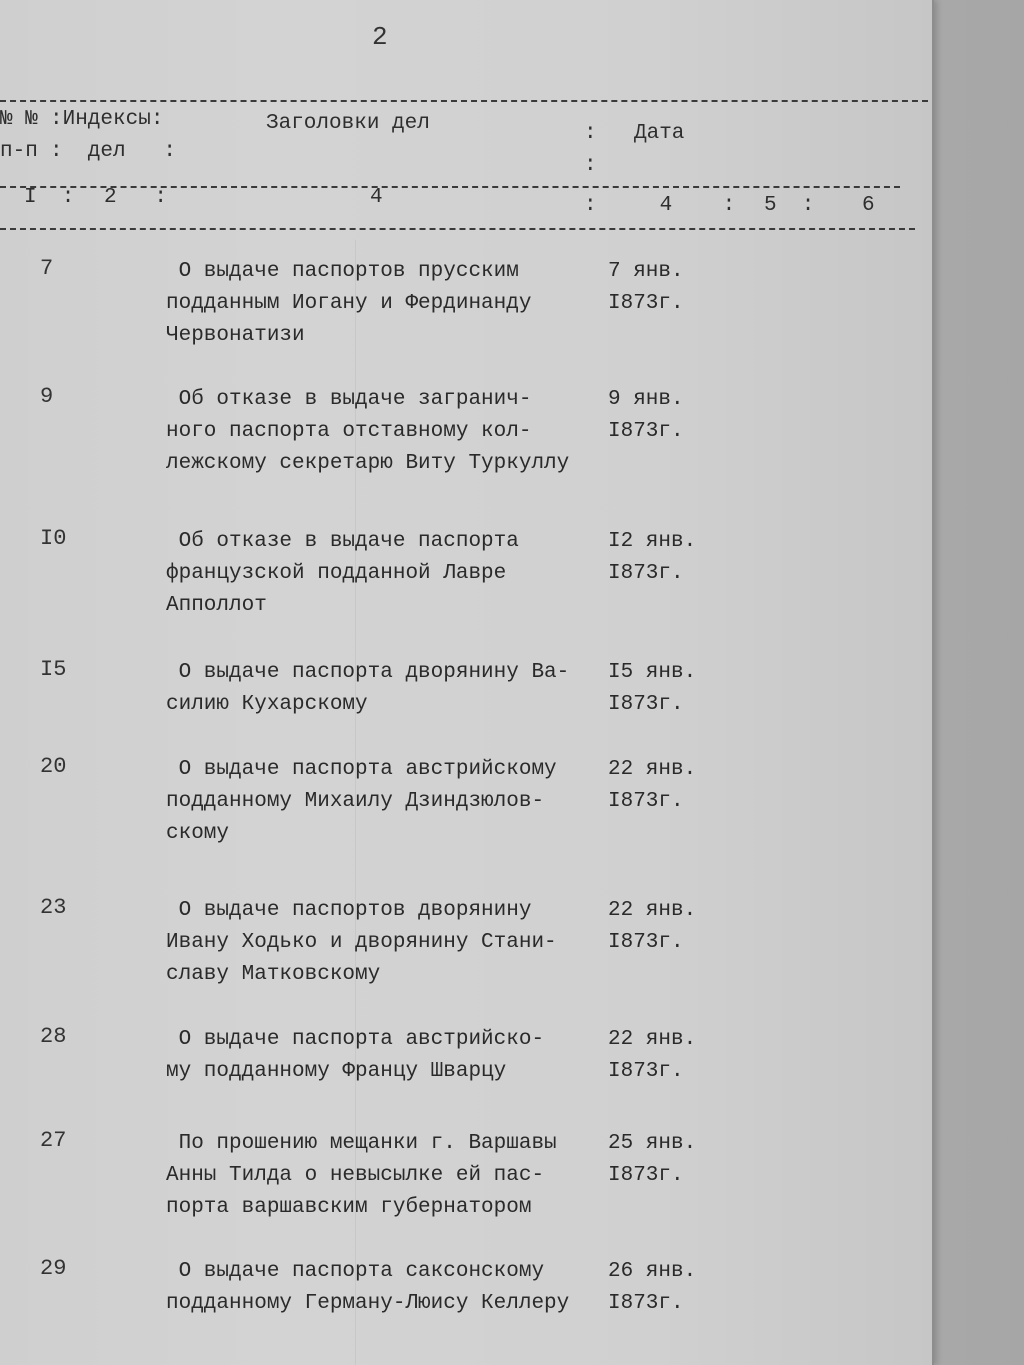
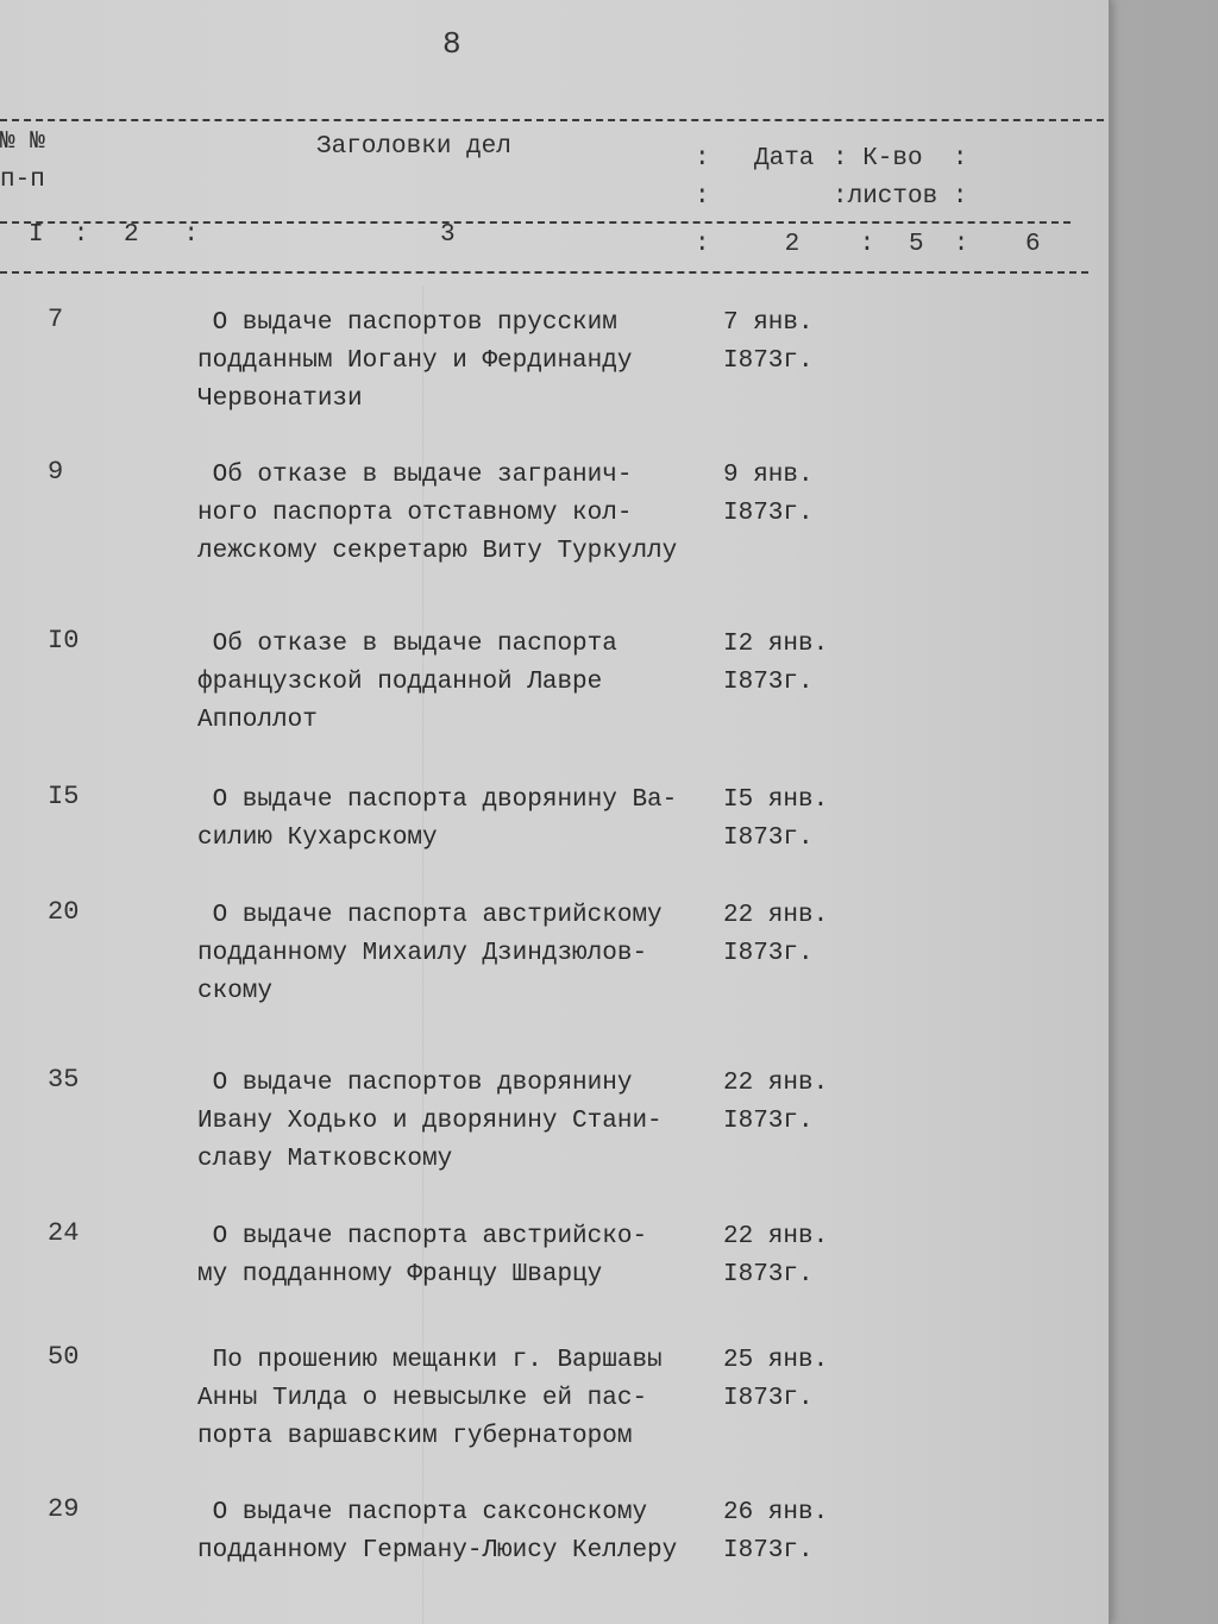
- 2
+ 8
  № №
  п-п
- :Индексы:
- : дел :
  Заголовки дел
  :
  :
  Дата
+ : К-во :
+ :листов :
  I :
  2 :
- 4
+ 3
- : 4 :
+ : 2 :
  5 :
  6
  7
  О выдаче паспортов прусским
  подданным Иогану и Фердинанду
  Червонатизи
  7 янв.
  I873г.
  9
  Об отказе в выдаче загранич-
  ного паспорта отставному кол-
  лежскому секретарю Виту Туркуллу
  9 янв.
  I873г.
  I0
  Об отказе в выдаче паспорта
  французской подданной Лавре
  Апполлот
  I2 янв.
  I873г.
  I5
  О выдаче паспорта дворянину Ва-
  силию Кухарскому
  I5 янв.
  I873г.
  20
  О выдаче паспорта австрийскому
  подданному Михаилу Дзиндзюлов-
  скому
  22 янв.
  I873г.
- 23
+ 35
  О выдаче паспортов дворянину
  Ивану Ходько и дворянину Стани-
  славу Матковскому
  22 янв.
  I873г.
- 28
+ 24
  О выдаче паспорта австрийско-
  му подданному Францу Шварцу
  22 янв.
  I873г.
- 27
+ 50
  По прошению мещанки г. Варшавы
  Анны Тилда о невысылке ей пас-
  порта варшавским губернатором
  25 янв.
  I873г.
  29
  О выдаче паспорта саксонскому
  подданному Герману-Люису Келлеру
  26 янв.
  I873г.
